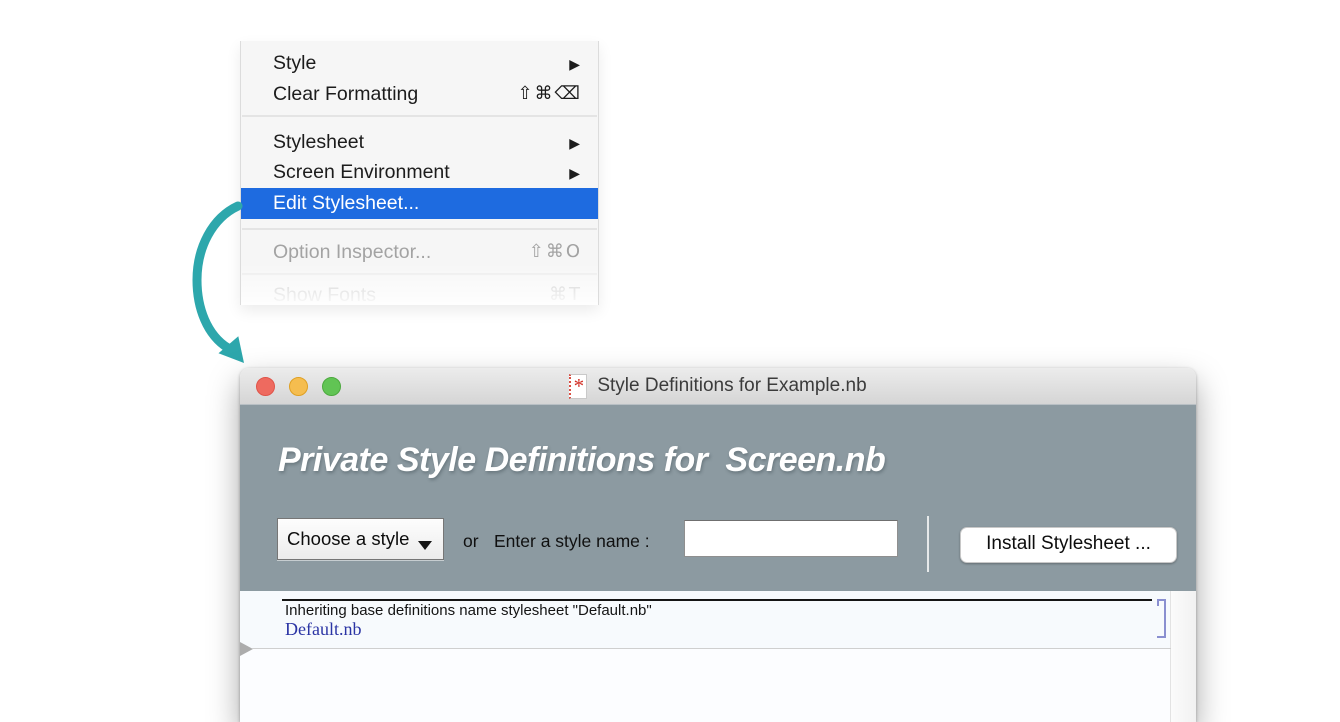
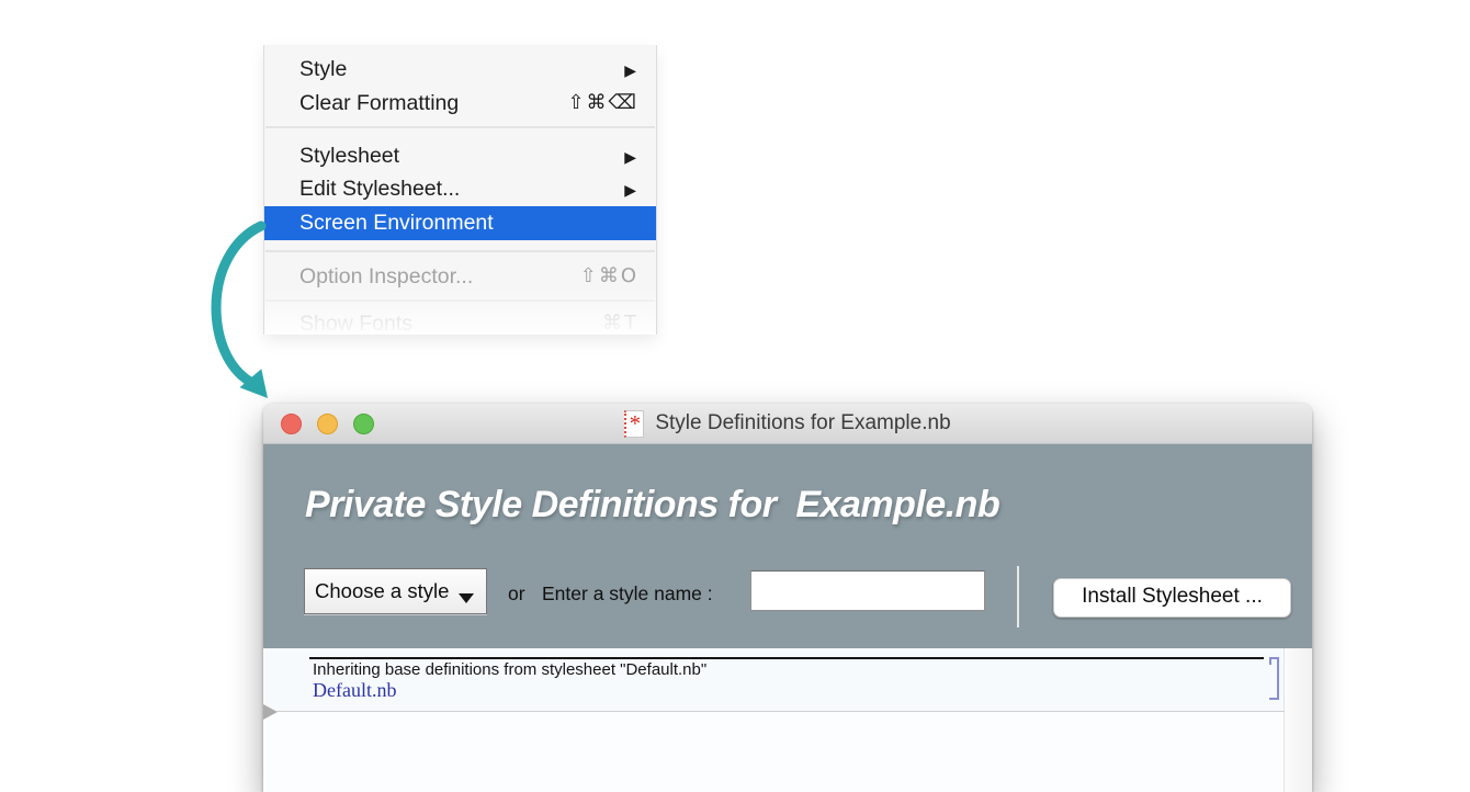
  Style
  ▶
  Clear Formatting
  ⇧⌘⌫
  Stylesheet
  ▶
- Screen Environment
+ Edit Stylesheet...
  ▶
- Edit Stylesheet...
+ Screen Environment
  Option Inspector...
  ⇧⌘O
  *
  Style Definitions for Example.nb
- Private Style Definitions for Screen.nb
+ Private Style Definitions for Example.nb
  Choose a style
  or
  Enter a style name :
  Install Stylesheet ...
- Inheriting base definitions name stylesheet "Default.nb"
+ Inheriting base definitions from stylesheet "Default.nb"
  Default.nb
